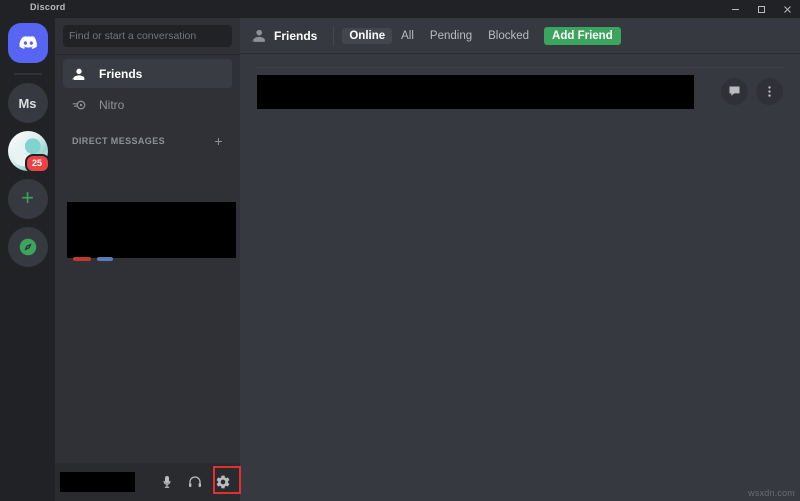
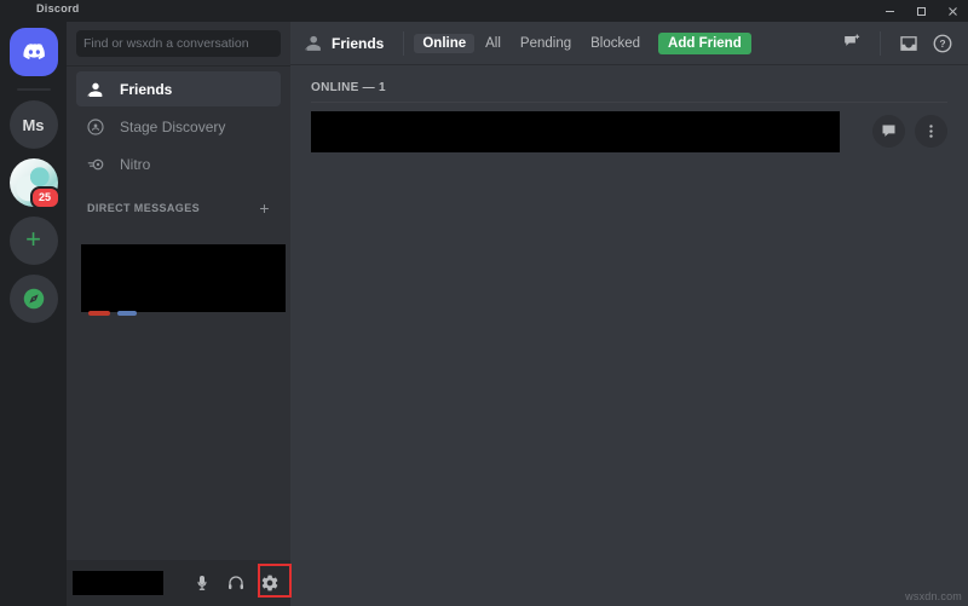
  Discord
  Ms
  25
  +
- Find or start a conversation
+ Find or wsxdn a conversation
  Friends
+ Stage Discovery
  Nitro
  DIRECT MESSAGES
  +
  Friends
  Online
  All
  Pending
  Blocked
  Add Friend
+ ?
+ ONLINE — 1
  wsxdn.com
